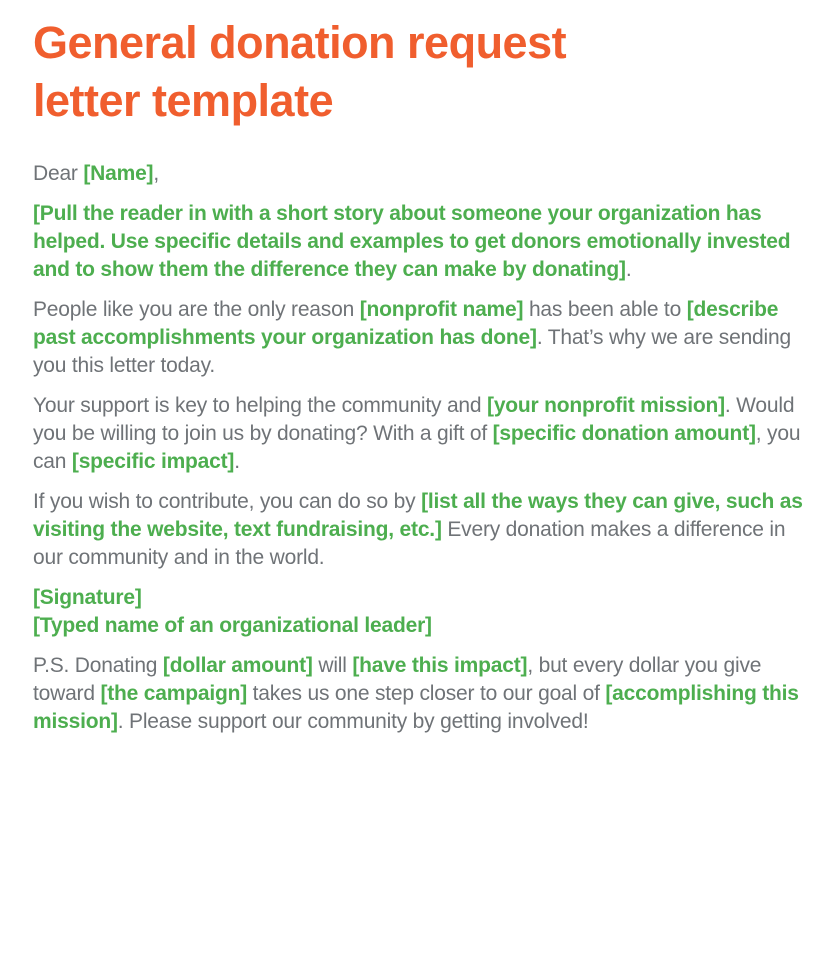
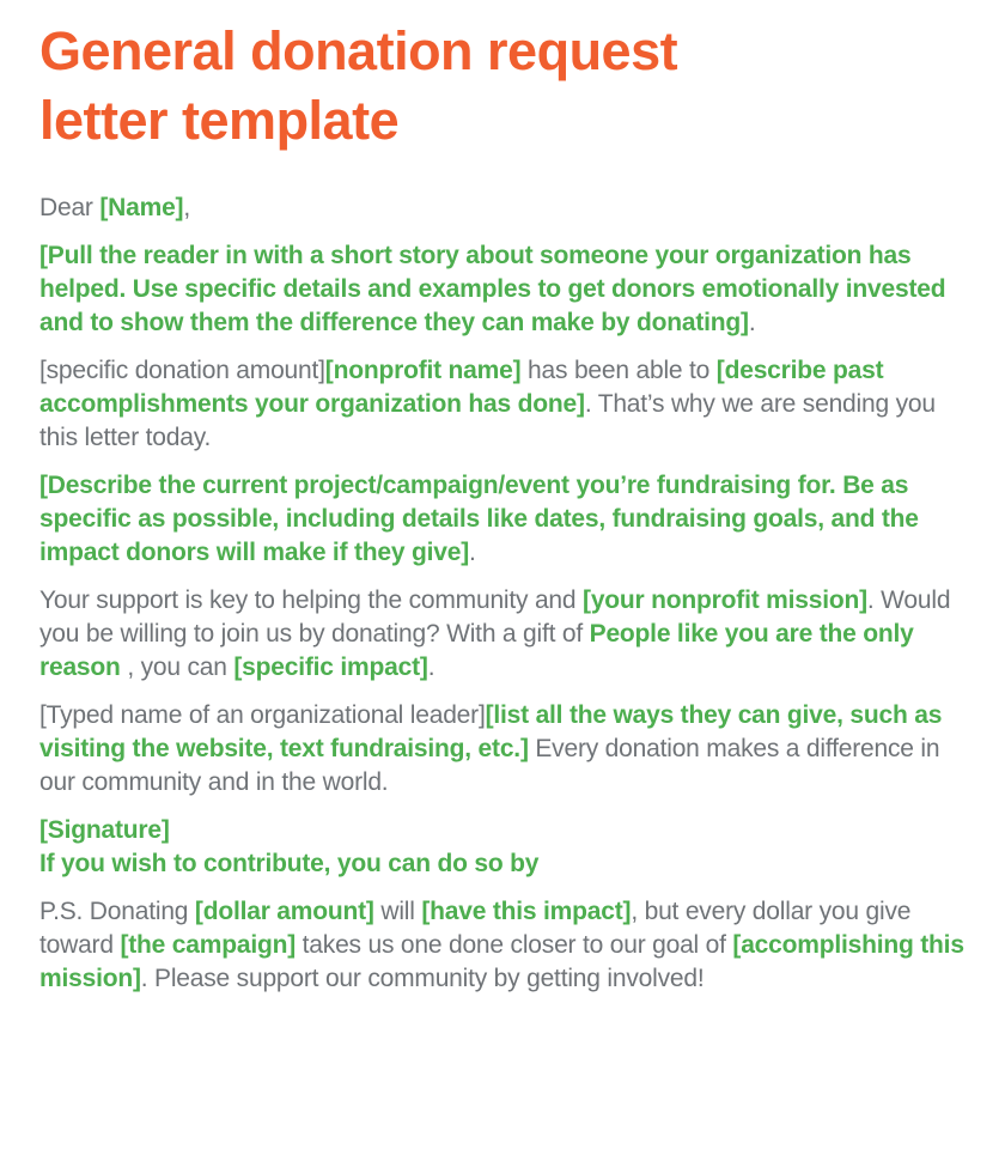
  General donation request
  letter template
  Dear [Name],
  [Pull the reader in with a short story about someone your organization has helped. Use specific details and examples to get donors emotionally invested and to show them the difference they can make by donating].
- People like you are the only reason [nonprofit name] has been able to [describe past accomplishments your organization has done]. That’s why we are sending you this letter today.
+ [specific donation amount][nonprofit name] has been able to [describe past accomplishments your organization has done]. That’s why we are sending you this letter today.
+ [Describe the current project/campaign/event you’re fundraising for. Be as specific as possible, including details like dates, fundraising goals, and the impact donors will make if they give].
- Your support is key to helping the community and [your nonprofit mission]. Would you be willing to join us by donating? With a gift of [specific donation amount], you can [specific impact].
+ Your support is key to helping the community and [your nonprofit mission]. Would you be willing to join us by donating? With a gift of People like you are the only reason , you can [specific impact].
- If you wish to contribute, you can do so by [list all the ways they can give, such as visiting the website, text fundraising, etc.] Every donation makes a difference in our community and in the world.
+ [Typed name of an organizational leader][list all the ways they can give, such as visiting the website, text fundraising, etc.] Every donation makes a difference in our community and in the world.
  [Signature]
- [Typed name of an organizational leader]
+ If you wish to contribute, you can do so by
- P.S. Donating [dollar amount] will [have this impact], but every dollar you give toward [the campaign] takes us one step closer to our goal of [accomplishing this mission]. Please support our community by getting involved!
+ P.S. Donating [dollar amount] will [have this impact], but every dollar you give toward [the campaign] takes us one done closer to our goal of [accomplishing this mission]. Please support our community by getting involved!
